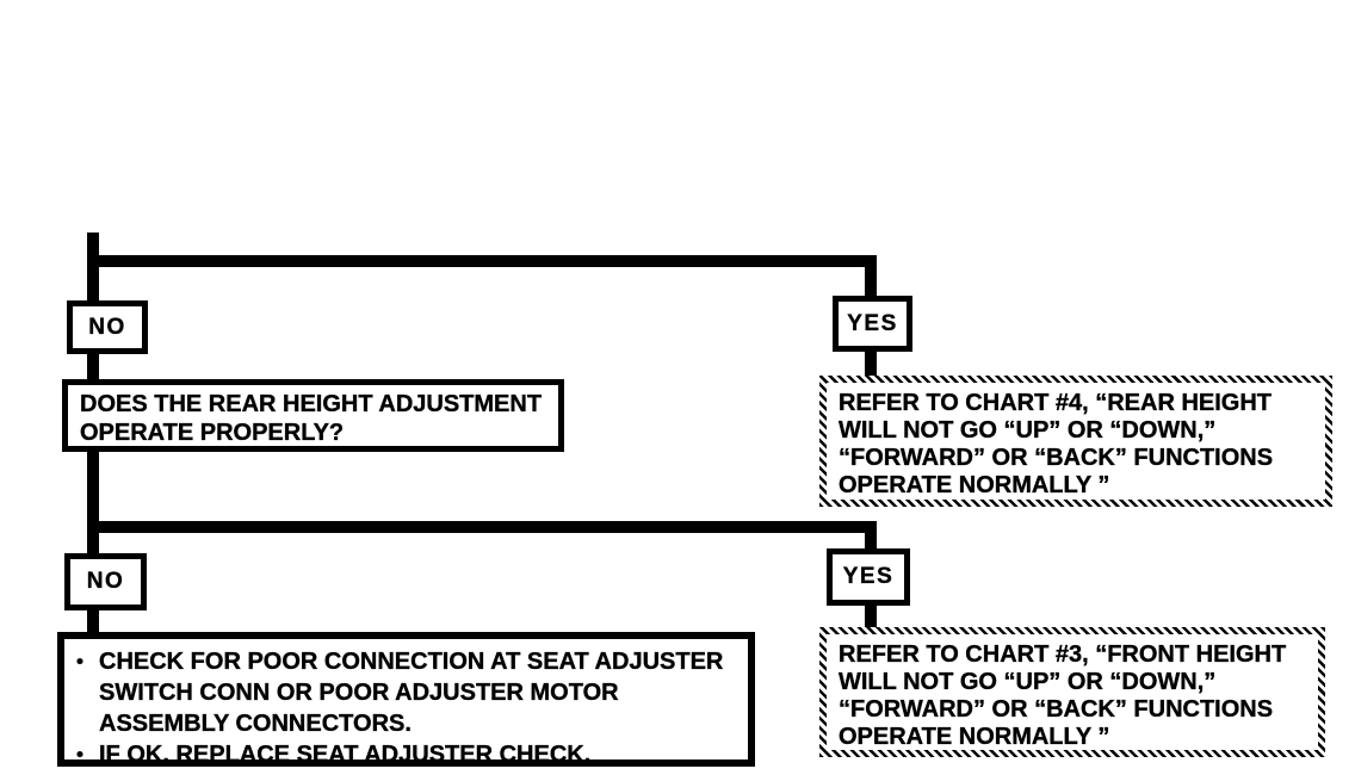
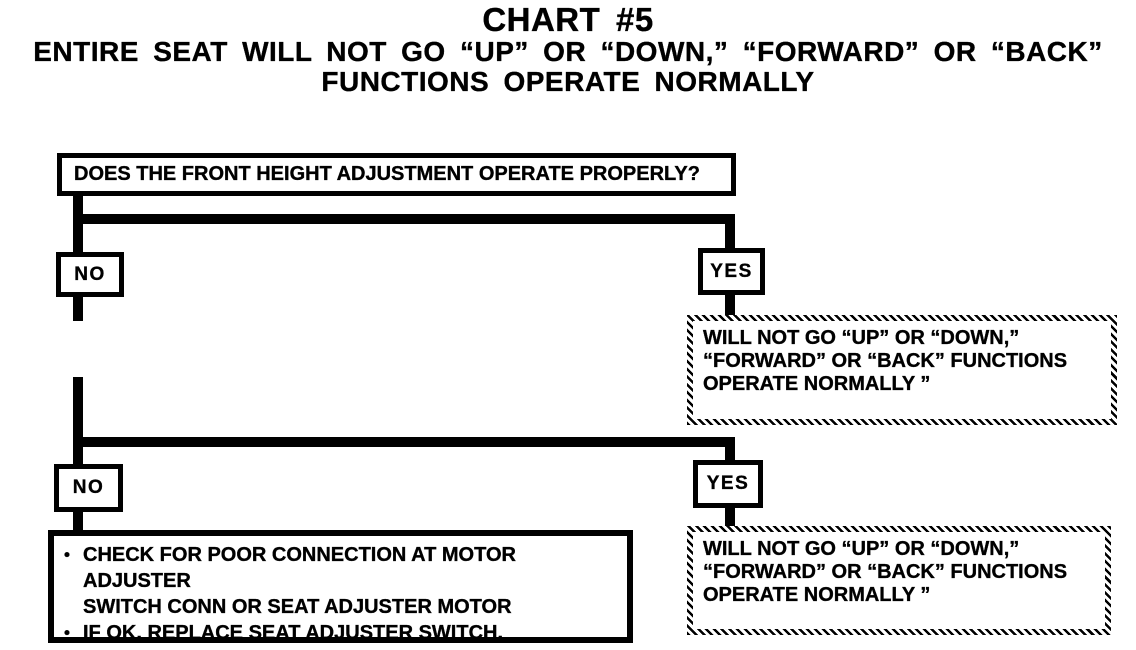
+ CHART #5
+ ENTIRE SEAT WILL NOT GO “UP” OR “DOWN,” “FORWARD” OR “BACK”
+ FUNCTIONS OPERATE NORMALLY
+ DOES THE FRONT HEIGHT ADJUSTMENT OPERATE PROPERLY?
  NO
  YES
- DOES THE REAR HEIGHT ADJUSTMENT
- OPERATE PROPERLY?
- REFER TO CHART #4, “REAR HEIGHT
  WILL NOT GO “UP” OR “DOWN,”
  “FORWARD” OR “BACK” FUNCTIONS
  OPERATE NORMALLY ”
  NO
  YES
  •
- CHECK FOR POOR CONNECTION AT SEAT ADJUSTER
+ CHECK FOR POOR CONNECTION AT MOTOR ADJUSTER
- SWITCH CONN OR POOR ADJUSTER MOTOR
+ SWITCH CONN OR SEAT ADJUSTER MOTOR
- ASSEMBLY CONNECTORS.
  •
- IF OK, REPLACE SEAT ADJUSTER CHECK.
+ IF OK, REPLACE SEAT ADJUSTER SWITCH.
- REFER TO CHART #3, “FRONT HEIGHT
  WILL NOT GO “UP” OR “DOWN,”
  “FORWARD” OR “BACK” FUNCTIONS
  OPERATE NORMALLY ”
